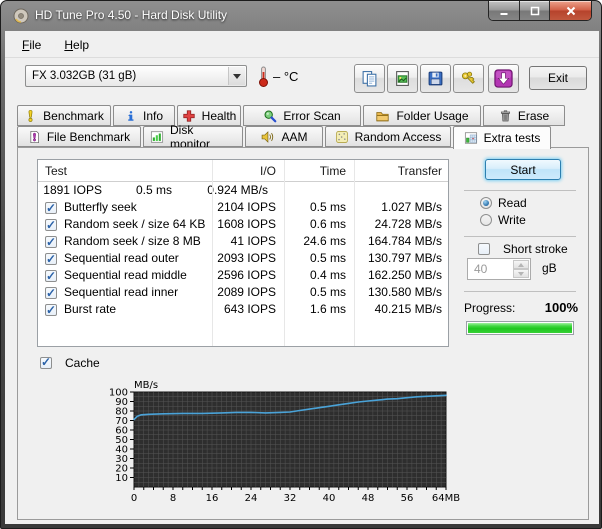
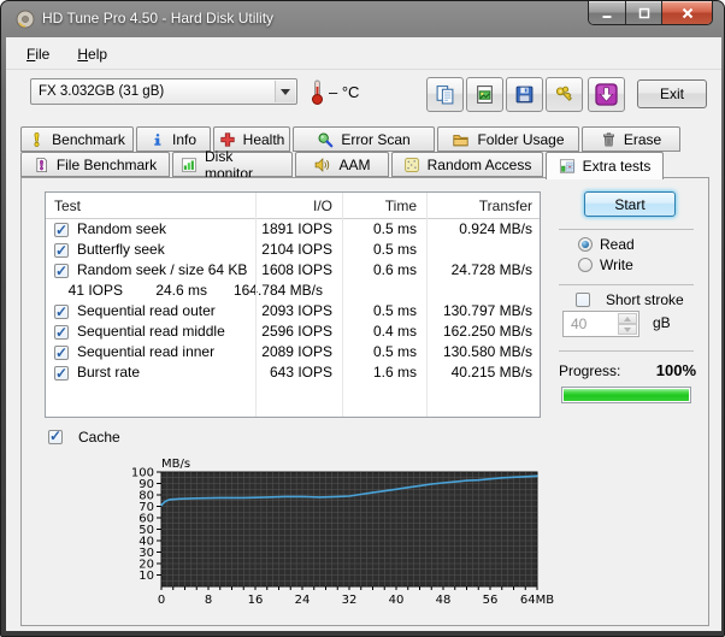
  HD Tune Pro 4.50 - Hard Disk Utility
  File
  Help
  FX 3.032GB (31 gB)
  – °C
  Exit
  Benchmark
  Info
  Health
  Error Scan
  Folder Usage
  Erase
  File Benchmark
  Disk monitor
  AAM
  Random Access
  Extra tests
  Test
  I/O
  Time
  Transfer
+ Random seek
  1891 IOPS
  0.5 ms
  0.924 MB/s
  Butterfly seek
  2104 IOPS
  0.5 ms
- 1.027 MB/s
  Random seek / size 64 KB
  1608 IOPS
  0.6 ms
  24.728 MB/s
- Random seek / size 8 MB
  41 IOPS
  24.6 ms
  164.784 MB/s
  Sequential read outer
  2093 IOPS
  0.5 ms
  130.797 MB/s
  Sequential read middle
  2596 IOPS
  0.4 ms
  162.250 MB/s
  Sequential read inner
  2089 IOPS
  0.5 ms
  130.580 MB/s
  Burst rate
  643 IOPS
  1.6 ms
  40.215 MB/s
  Start
  Read
  Write
  Short stroke
  40
  gB
  Progress:
  100%
  Cache
  10
  20
  30
  40
  50
  60
  70
  80
  90
  100
  0
  8
  16
  24
  32
  40
  48
  56
  64MB
  MB/s
